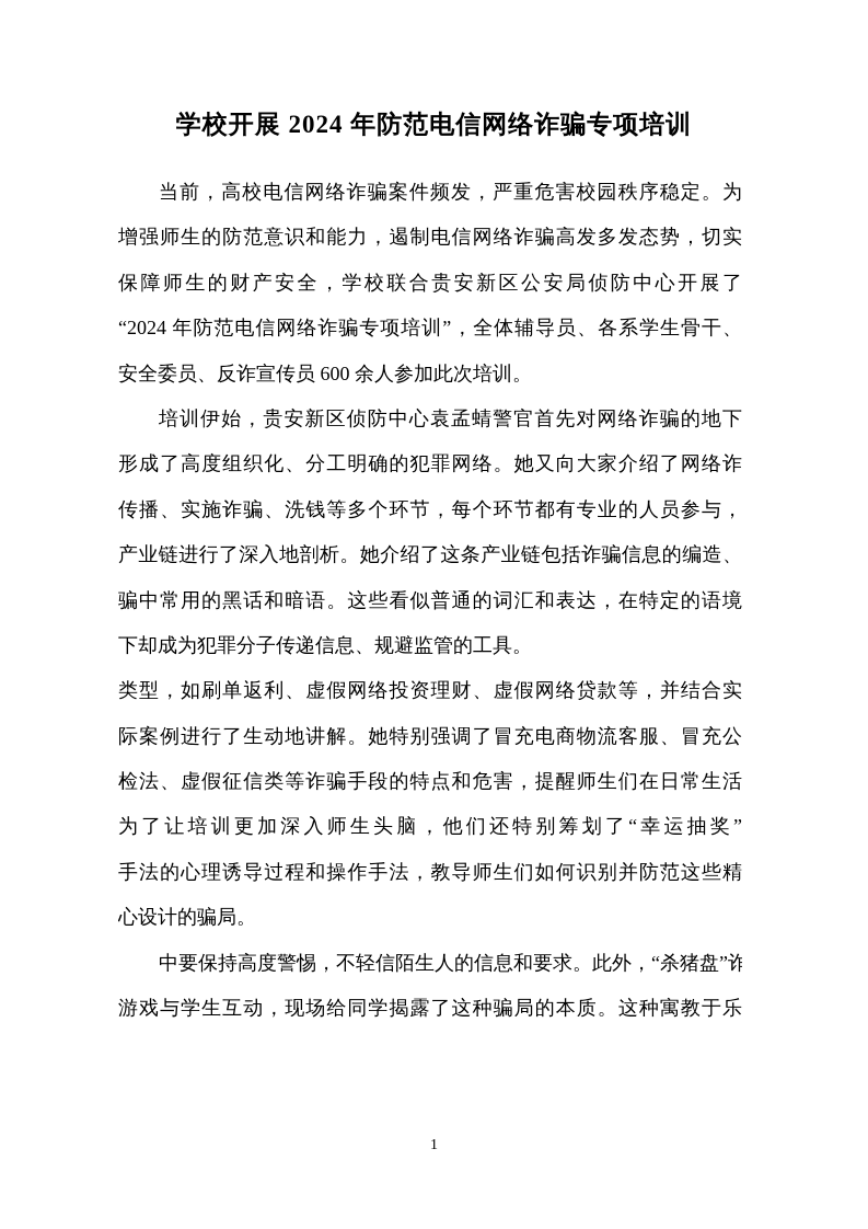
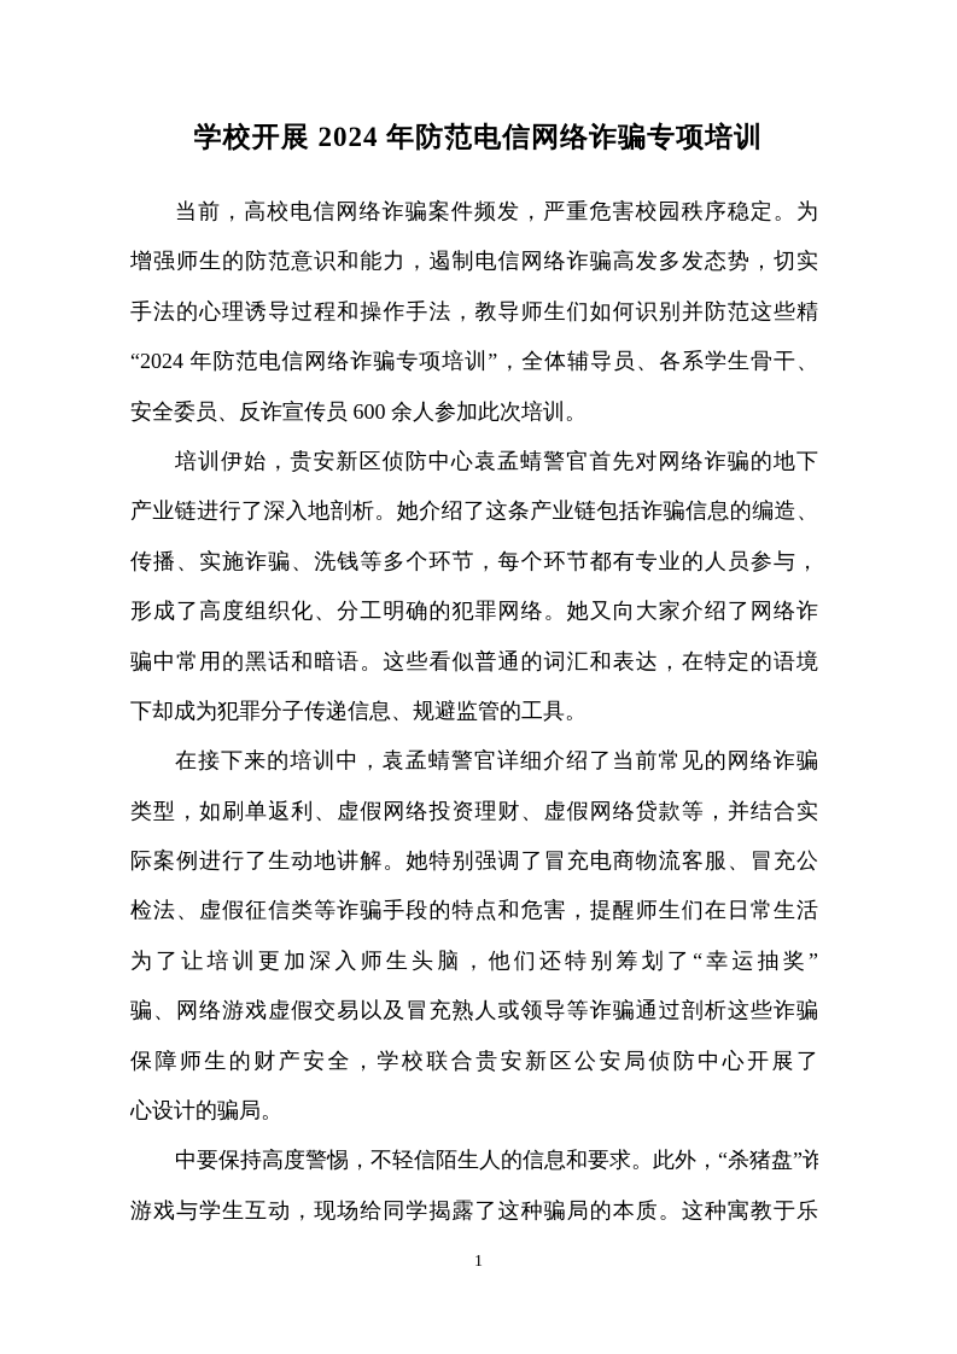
  学校开展 2024 年防范电信网络诈骗专项培训
  当前，高校电信网络诈骗案件频发，严重危害校园秩序稳定。为
  增强师生的防范意识和能力，遏制电信网络诈骗高发多发态势，切实
- 保障师生的财产安全，学校联合贵安新区公安局侦防中心开展了
+ 手法的心理诱导过程和操作手法，教导师生们如何识别并防范这些精
  “2024 年防范电信网络诈骗专项培训”，全体辅导员、各系学生骨干、
  安全委员、反诈宣传员 600 余人参加此次培训。
  培训伊始，贵安新区侦防中心袁孟蜻警官首先对网络诈骗的地下
- 形成了高度组织化、分工明确的犯罪网络。她又向大家介绍了网络诈
+ 产业链进行了深入地剖析。她介绍了这条产业链包括诈骗信息的编造、
  传播、实施诈骗、洗钱等多个环节，每个环节都有专业的人员参与，
- 产业链进行了深入地剖析。她介绍了这条产业链包括诈骗信息的编造、
+ 形成了高度组织化、分工明确的犯罪网络。她又向大家介绍了网络诈
  骗中常用的黑话和暗语。这些看似普通的词汇和表达，在特定的语境
  下却成为犯罪分子传递信息、规避监管的工具。
+ 在接下来的培训中，袁孟蜻警官详细介绍了当前常见的网络诈骗
  类型，如刷单返利、虚假网络投资理财、虚假网络贷款等，并结合实
  际案例进行了生动地讲解。她特别强调了冒充电商物流客服、冒充公
  检法、虚假征信类等诈骗手段的特点和危害，提醒师生们在日常生活
  为了让培训更加深入师生头脑，他们还特别筹划了“幸运抽奖”
+ 骗、网络游戏虚假交易以及冒充熟人或领导等诈骗通过剖析这些诈骗
- 手法的心理诱导过程和操作手法，教导师生们如何识别并防范这些精
+ 保障师生的财产安全，学校联合贵安新区公安局侦防中心开展了
  心设计的骗局。
  中要保持高度警惕，不轻信陌生人的信息和要求。此外，“杀猪盘”诈
  游戏与学生互动，现场给同学揭露了这种骗局的本质。这种寓教于乐
  1
